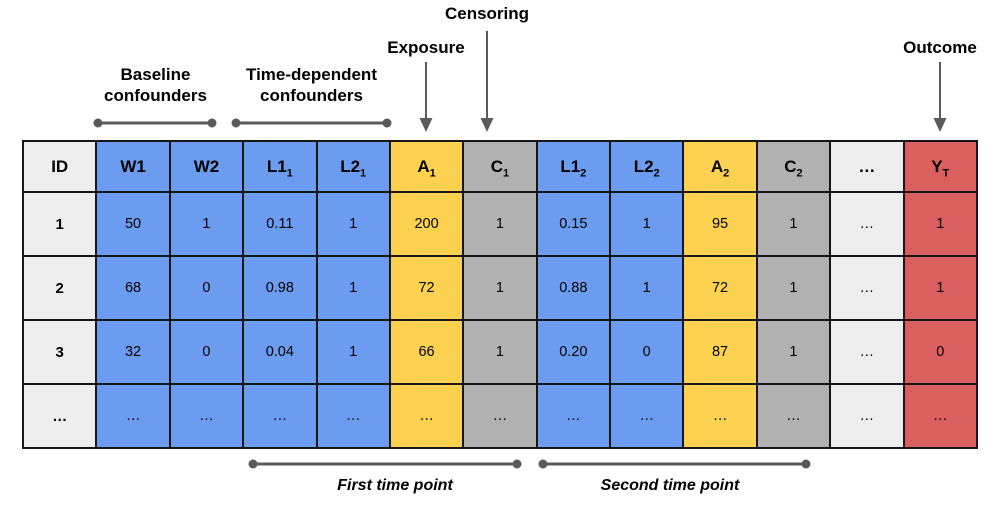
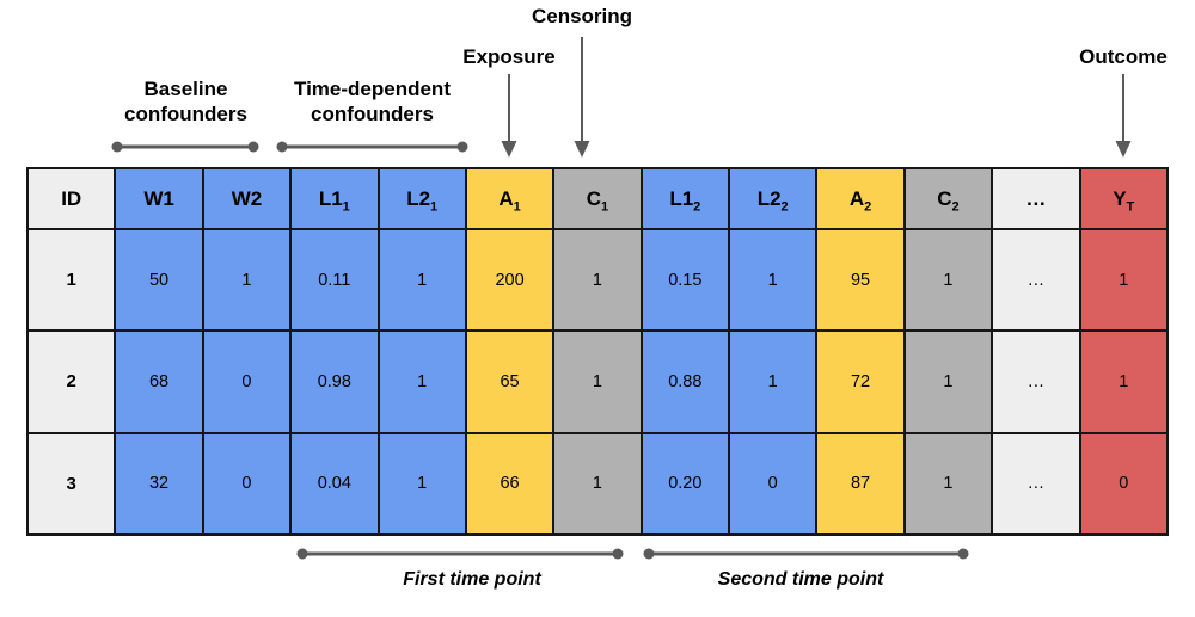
  Censoring
  Exposure
  Outcome
  Baseline
  confounders
  Time-dependent
  confounders
  First time point
  Second time point
  ID	W1	W2	L11	L21	A1	C1	L12	L22	A2	C2	…	YT
  1	50	1	0.11	1	200	1	0.15	1	95	1	…	1
- 2	68	0	0.98	1	72	1	0.88	1	72	1	…	1
+ 2	68	0	0.98	1	65	1	0.88	1	72	1	…	1
  3	32	0	0.04	1	66	1	0.20	0	87	1	…	0
- …	…	…	…	…	…	…	…	…	…	…	…	…
